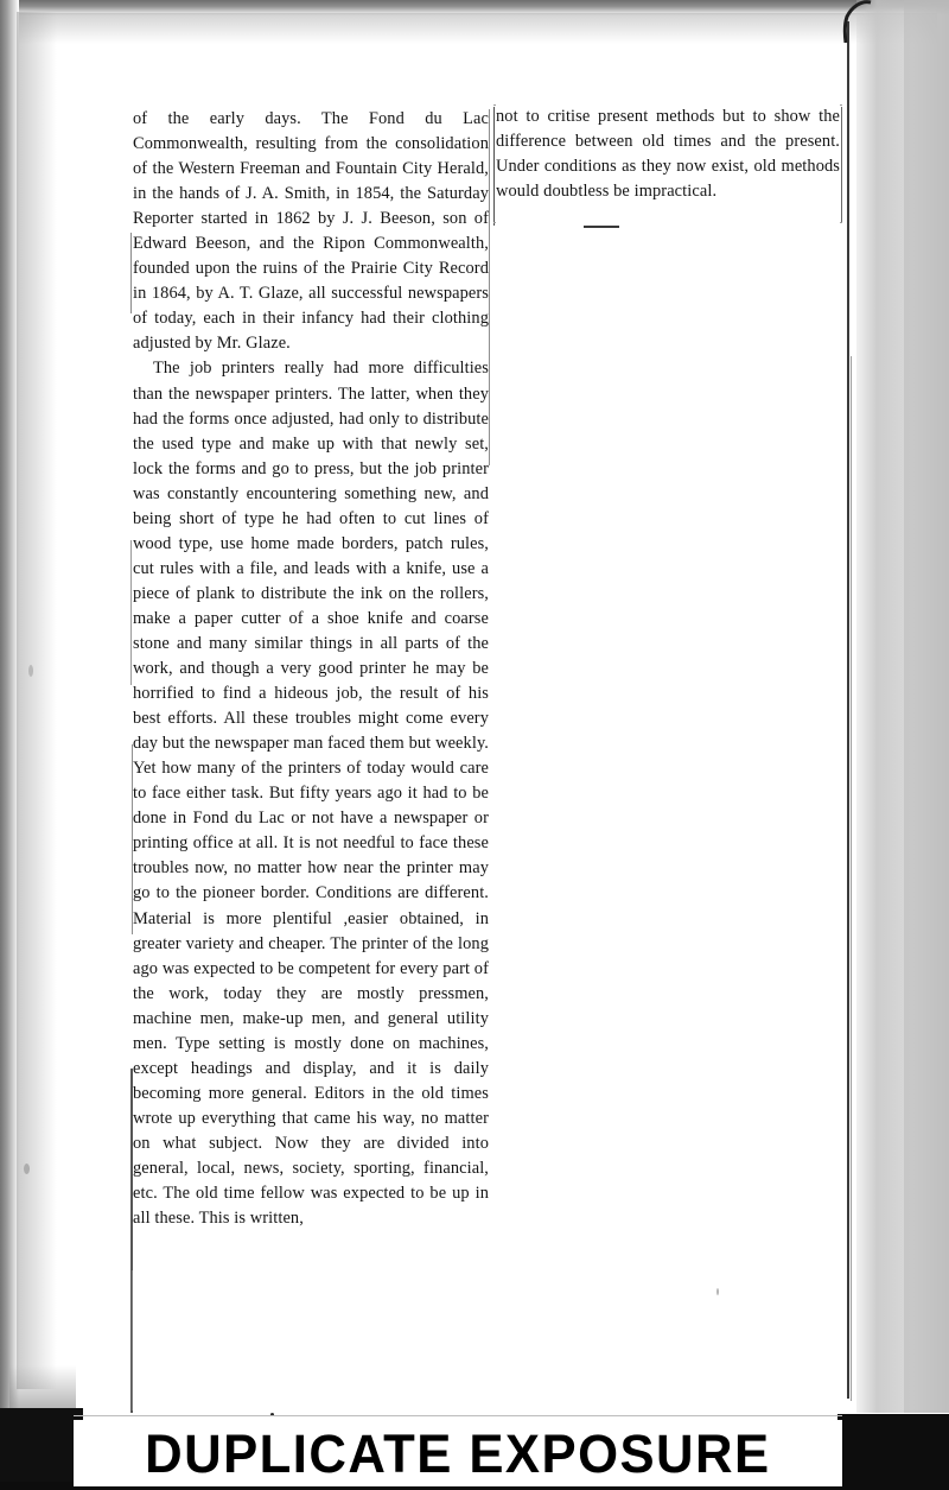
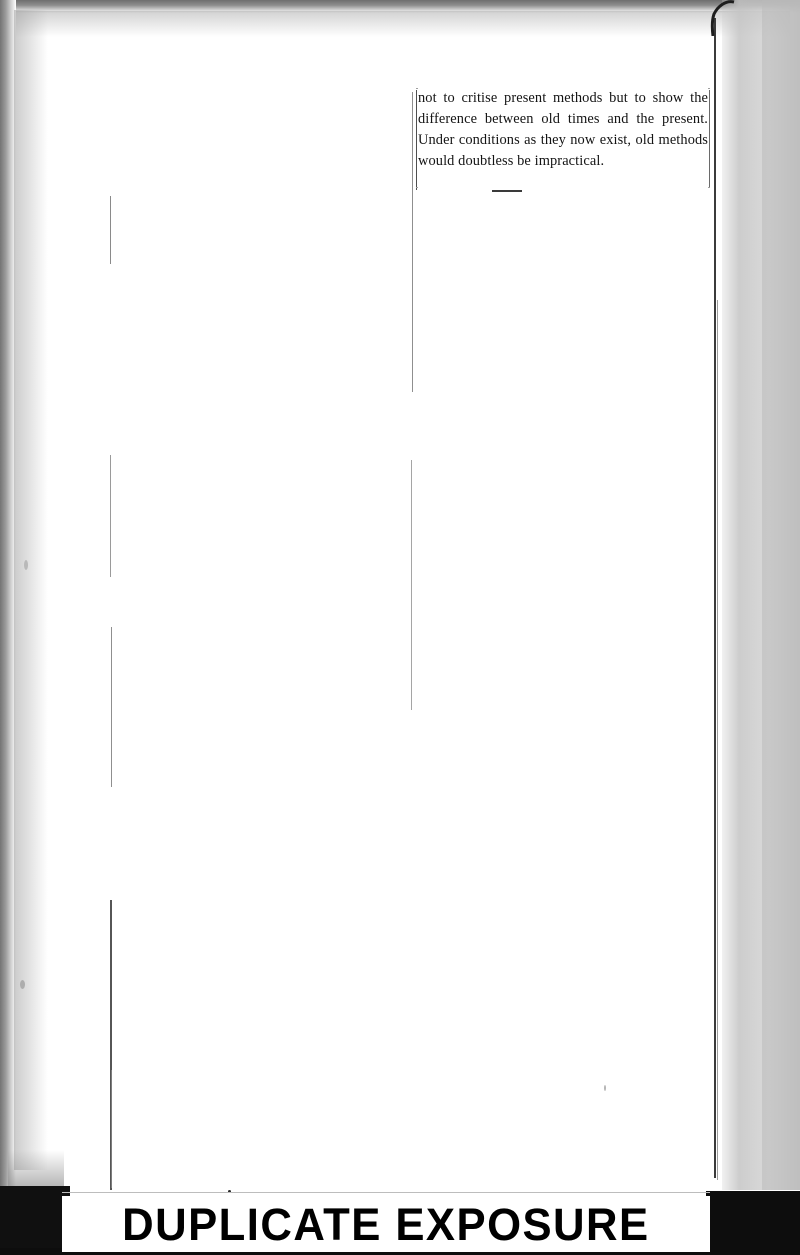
- of the early days. The Fond du Lac Commonwealth, resulting from the consolidation of the Western Freeman and Fountain City Herald, in the hands of J. A. Smith, in 1854, the Saturday Reporter started in 1862 by J. J. Beeson, son of Edward Beeson, and the Ripon Commonwealth, founded upon the ruins of the Prairie City Record in 1864, by A. T. Glaze, all successful newspapers of today, each in their infancy had their clothing adjusted by Mr. Glaze.
- The job printers really had more difficulties than the newspaper printers. The latter, when they had the forms once adjusted, had only to distribute the used type and make up with that newly set, lock the forms and go to press, but the job printer was constantly encountering something new, and being short of type he had often to cut lines of wood type, use home made borders, patch rules, cut rules with a file, and leads with a knife, use a piece of plank to distribute the ink on the rollers, make a paper cutter of a shoe knife and coarse stone and many similar things in all parts of the work, and though a very good printer he may be horrified to find a hideous job, the result of his best efforts. All these troubles might come every day but the newspaper man faced them but weekly. Yet how many of the printers of today would care to face either task. But fifty years ago it had to be done in Fond du Lac or not have a newspaper or printing office at all. It is not needful to face these troubles now, no matter how near the printer may go to the pioneer border. Conditions are different. Material is more plentiful ,easier obtained, in greater variety and cheaper. The printer of the long ago was expected to be competent for every part of the work, today they are mostly pressmen, machine men, make-up men, and general utility men. Type setting is mostly done on machines, except headings and display, and it is daily becoming more general. Editors in the old times wrote up everything that came his way, no matter on what subject. Now they are divided into general, local, news, society, sporting, financial, etc. The old time fellow was expected to be up in all these. This is written,
  not to critise present methods but to show the difference between old times and the present. Under conditions as they now exist, old methods would doubtless be impractical.
  DUPLICATE EXPOSURE
